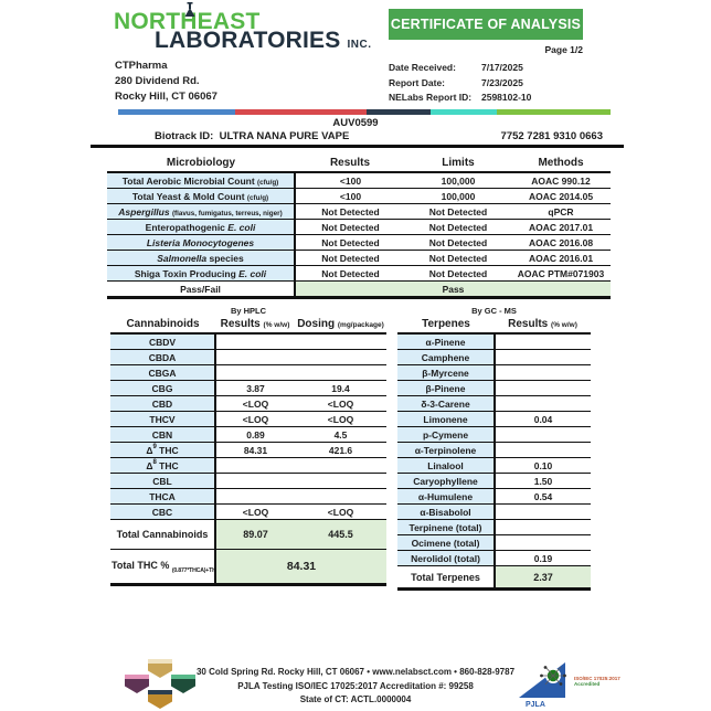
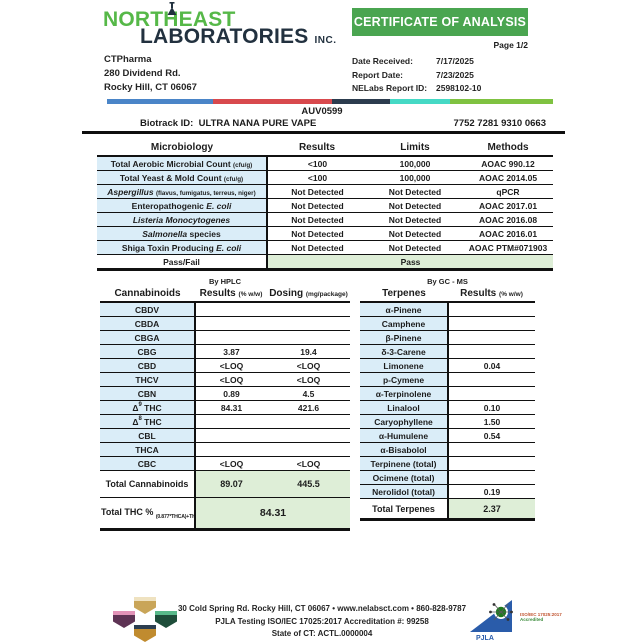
  NORTHEAST
  LABORATORIES INC.
  CERTIFICATE OF ANALYSIS
  Page 1/2
  CTPharma
  280 Dividend Rd.
  Rocky Hill, CT 06067
  Date Received:
  7/17/2025
  Report Date:
  7/23/2025
  NELabs Report ID:
  2598102-10
  AUV0599
  Biotrack ID: ULTRA NANA PURE VAPE
  7752 7281 9310 0663
  Microbiology	Results	Limits	Methods
  Total Aerobic Microbial Count	<100	100,000	AOAC 990.12
  Total Yeast & Mold Count	<100	100,000	AOAC 2014.05
  Enteropathogenic E. coli	Not Detected	Not Detected	AOAC 2017.01
  Listeria Monocytogenes	Not Detected	Not Detected	AOAC 2016.08
  Salmonella species	Not Detected	Not Detected	AOAC 2016.01
  Shiga Toxin Producing E. coli	Not Detected	Not Detected	AOAC PTM#071903
  Pass/Fail	Pass
  By HPLC
  CBDV
  CBDA
  CBGA
  CBG	3.87	19.4
  CBD	<LOQ	<LOQ
  THCV	<LOQ	<LOQ
  CBN	0.89	4.5
  Δ THC	84.31	421.6
  Δ THC
  CBL
  THCA
  CBC	<LOQ	<LOQ
  Total Cannabinoids	89.07	445.5
  By GC - MS
  Terpenes	Results
  α-Pinene
  Camphene
- β-Myrcene
  β-Pinene
  δ-3-Carene
  Limonene	0.04
  p-Cymene
  α-Terpinolene
  Linalool	0.10
  Caryophyllene	1.50
  α-Humulene	0.54
  α-Bisabolol
  Terpinene (total)
  Ocimene (total)
  Nerolidol (total)	0.19
  Total Terpenes	2.37
  30 Cold Spring Rd. Rocky Hill, CT 06067 • www.nelabsct.com • 860-828-9787
  PJLA Testing ISO/IEC 17025:2017 Accreditation #: 99258
  State of CT: ACTL.0000004
